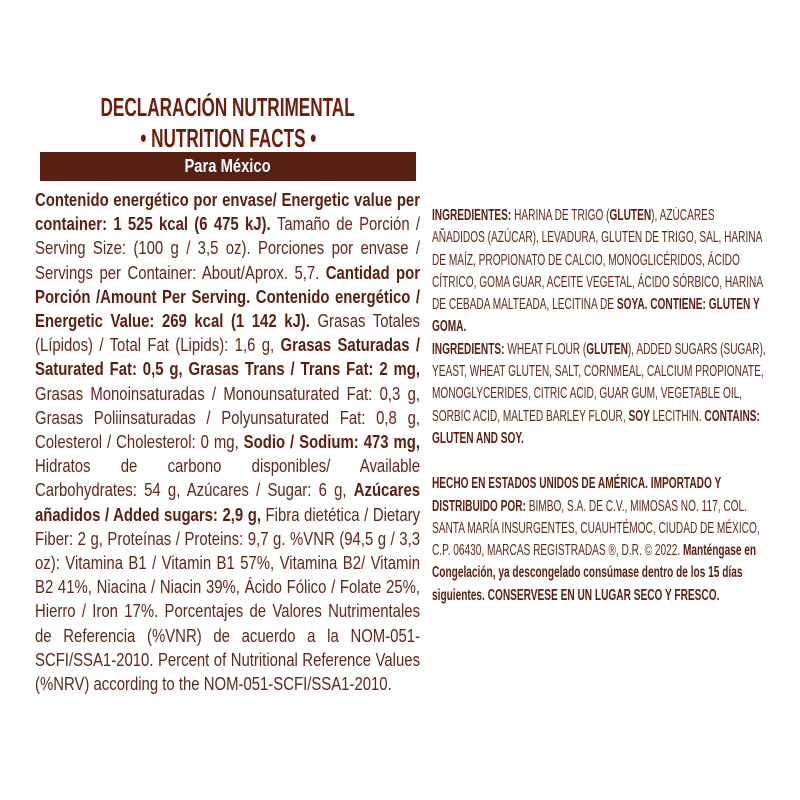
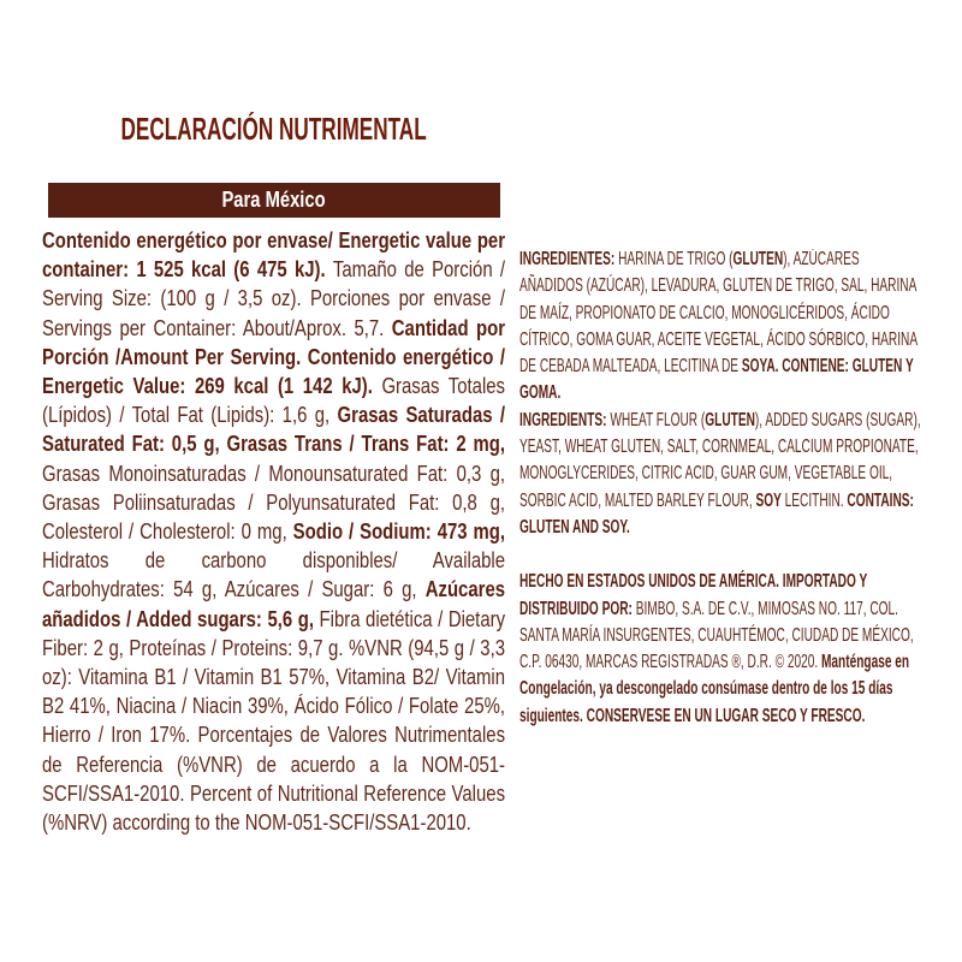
  DECLARACIÓN NUTRIMENTAL
- • NUTRITION FACTS •
  Para México
- Contenido energético por envase/ Energetic value per container: 1 525 kcal (6 475 kJ). Tamaño de Porción / Serving Size: (100 g / 3,5 oz). Porciones por envase / Servings per Container: About/Aprox. 5,7. Cantidad por Porción /Amount Per Serving. Contenido energético / Energetic Value: 269 kcal (1 142 kJ). Grasas Totales (Lípidos) / Total Fat (Lipids): 1,6 g, Grasas Saturadas / Saturated Fat: 0,5 g, Grasas Trans / Trans Fat: 2 mg, Grasas Monoinsaturadas / Monounsaturated Fat: 0,3 g, Grasas Poliinsaturadas / Polyunsaturated Fat: 0,8 g, Colesterol / Cholesterol: 0 mg, Sodio / Sodium: 473 mg, Hidratos de carbono disponibles/ Available Carbohydrates: 54 g, Azúcares / Sugar: 6 g, Azúcares añadidos / Added sugars: 2,9 g, Fibra dietética / Dietary Fiber: 2 g, Proteínas / Proteins: 9,7 g. %VNR (94,5 g / 3,3 oz): Vitamina B1 / Vitamin B1 57%, Vitamina B2/ Vitamin B2 41%, Niacina / Niacin 39%, Ácido Fólico / Folate 25%, Hierro / Iron 17%. Porcentajes de Valores Nutrimentales de Referencia (%VNR) de acuerdo a la NOM-051-SCFI/SSA1-2010. Percent of Nutritional Reference Values (%NRV) according to the NOM-051-SCFI/SSA1-2010.
+ Contenido energético por envase/ Energetic value per container: 1 525 kcal (6 475 kJ). Tamaño de Porción / Serving Size: (100 g / 3,5 oz). Porciones por envase / Servings per Container: About/Aprox. 5,7. Cantidad por Porción /Amount Per Serving. Contenido energético / Energetic Value: 269 kcal (1 142 kJ). Grasas Totales (Lípidos) / Total Fat (Lipids): 1,6 g, Grasas Saturadas / Saturated Fat: 0,5 g, Grasas Trans / Trans Fat: 2 mg, Grasas Monoinsaturadas / Monounsaturated Fat: 0,3 g, Grasas Poliinsaturadas / Polyunsaturated Fat: 0,8 g, Colesterol / Cholesterol: 0 mg, Sodio / Sodium: 473 mg, Hidratos de carbono disponibles/ Available Carbohydrates: 54 g, Azúcares / Sugar: 6 g, Azúcares añadidos / Added sugars: 5,6 g, Fibra dietética / Dietary Fiber: 2 g, Proteínas / Proteins: 9,7 g. %VNR (94,5 g / 3,3 oz): Vitamina B1 / Vitamin B1 57%, Vitamina B2/ Vitamin B2 41%, Niacina / Niacin 39%, Ácido Fólico / Folate 25%, Hierro / Iron 17%. Porcentajes de Valores Nutrimentales de Referencia (%VNR) de acuerdo a la NOM-051-SCFI/SSA1-2010. Percent of Nutritional Reference Values (%NRV) according to the NOM-051-SCFI/SSA1-2010.
  INGREDIENTES: HARINA DE TRIGO (GLUTEN), AZÚCARES AÑADIDOS (AZÚCAR), LEVADURA, GLUTEN DE TRIGO, SAL, HARINA DE MAÍZ, PROPIONATO DE CALCIO, MONOGLICÉRIDOS, ÁCIDO CÍTRICO, GOMA GUAR, ACEITE VEGETAL, ÁCIDO SÓRBICO, HARINA DE CEBADA MALTEADA, LECITINA DE SOYA. CONTIENE: GLUTEN Y GOMA.
  INGREDIENTS: WHEAT FLOUR (GLUTEN), ADDED SUGARS (SUGAR), YEAST, WHEAT GLUTEN, SALT, CORNMEAL, CALCIUM PROPIONATE, MONOGLYCERIDES, CITRIC ACID, GUAR GUM, VEGETABLE OIL, SORBIC ACID, MALTED BARLEY FLOUR, SOY LECITHIN. CONTAINS: GLUTEN AND SOY.
- HECHO EN ESTADOS UNIDOS DE AMÉRICA. IMPORTADO Y DISTRIBUIDO POR: BIMBO, S.A. DE C.V., MIMOSAS NO. 117, COL. SANTA MARÍA INSURGENTES, CUAUHTÉMOC, CIUDAD DE MÉXICO, C.P. 06430, MARCAS REGISTRADAS ®, D.R. © 2022. Manténgase en Congelación, ya descongelado consúmase dentro de los 15 días siguientes. CONSERVESE EN UN LUGAR SECO Y FRESCO.
+ HECHO EN ESTADOS UNIDOS DE AMÉRICA. IMPORTADO Y DISTRIBUIDO POR: BIMBO, S.A. DE C.V., MIMOSAS NO. 117, COL. SANTA MARÍA INSURGENTES, CUAUHTÉMOC, CIUDAD DE MÉXICO, C.P. 06430, MARCAS REGISTRADAS ®, D.R. © 2020. Manténgase en Congelación, ya descongelado consúmase dentro de los 15 días siguientes. CONSERVESE EN UN LUGAR SECO Y FRESCO.
